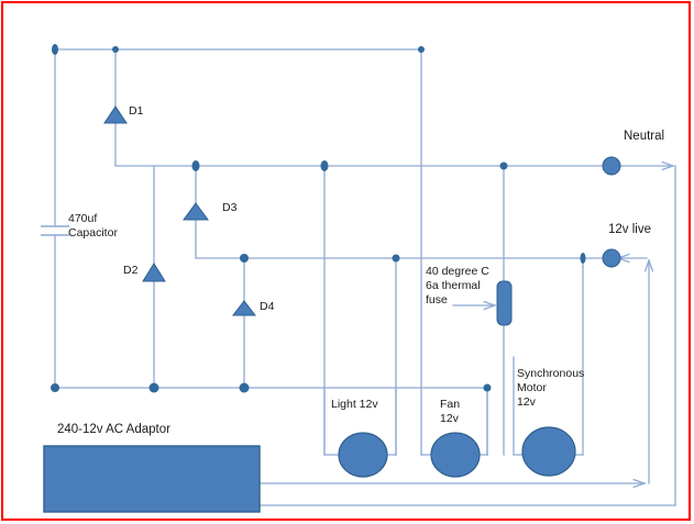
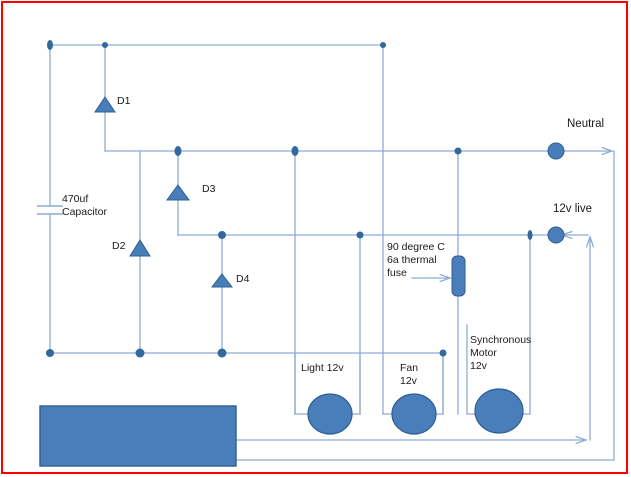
  D1
  D2
  D3
  D4
  470uf
  Capacitor
- 40 degree C
+ 90 degree C
  6a thermal
  fuse
  Neutral
  12v live
  Light 12v
  Fan
  12v
  Synchronous
  Motor
  12v
- 240-12v AC Adaptor
